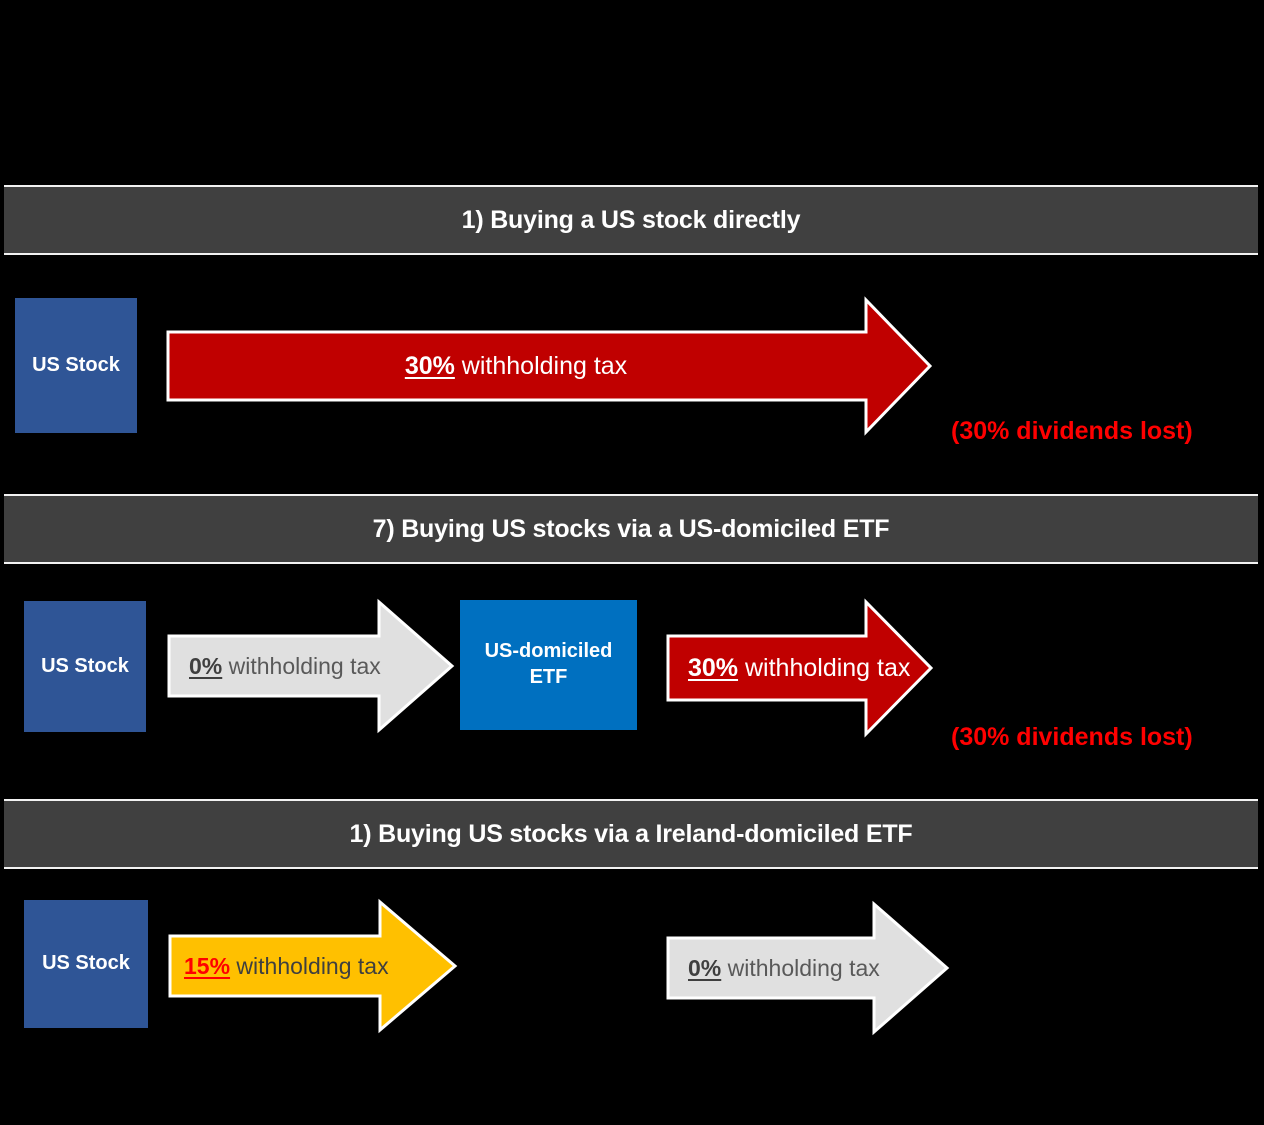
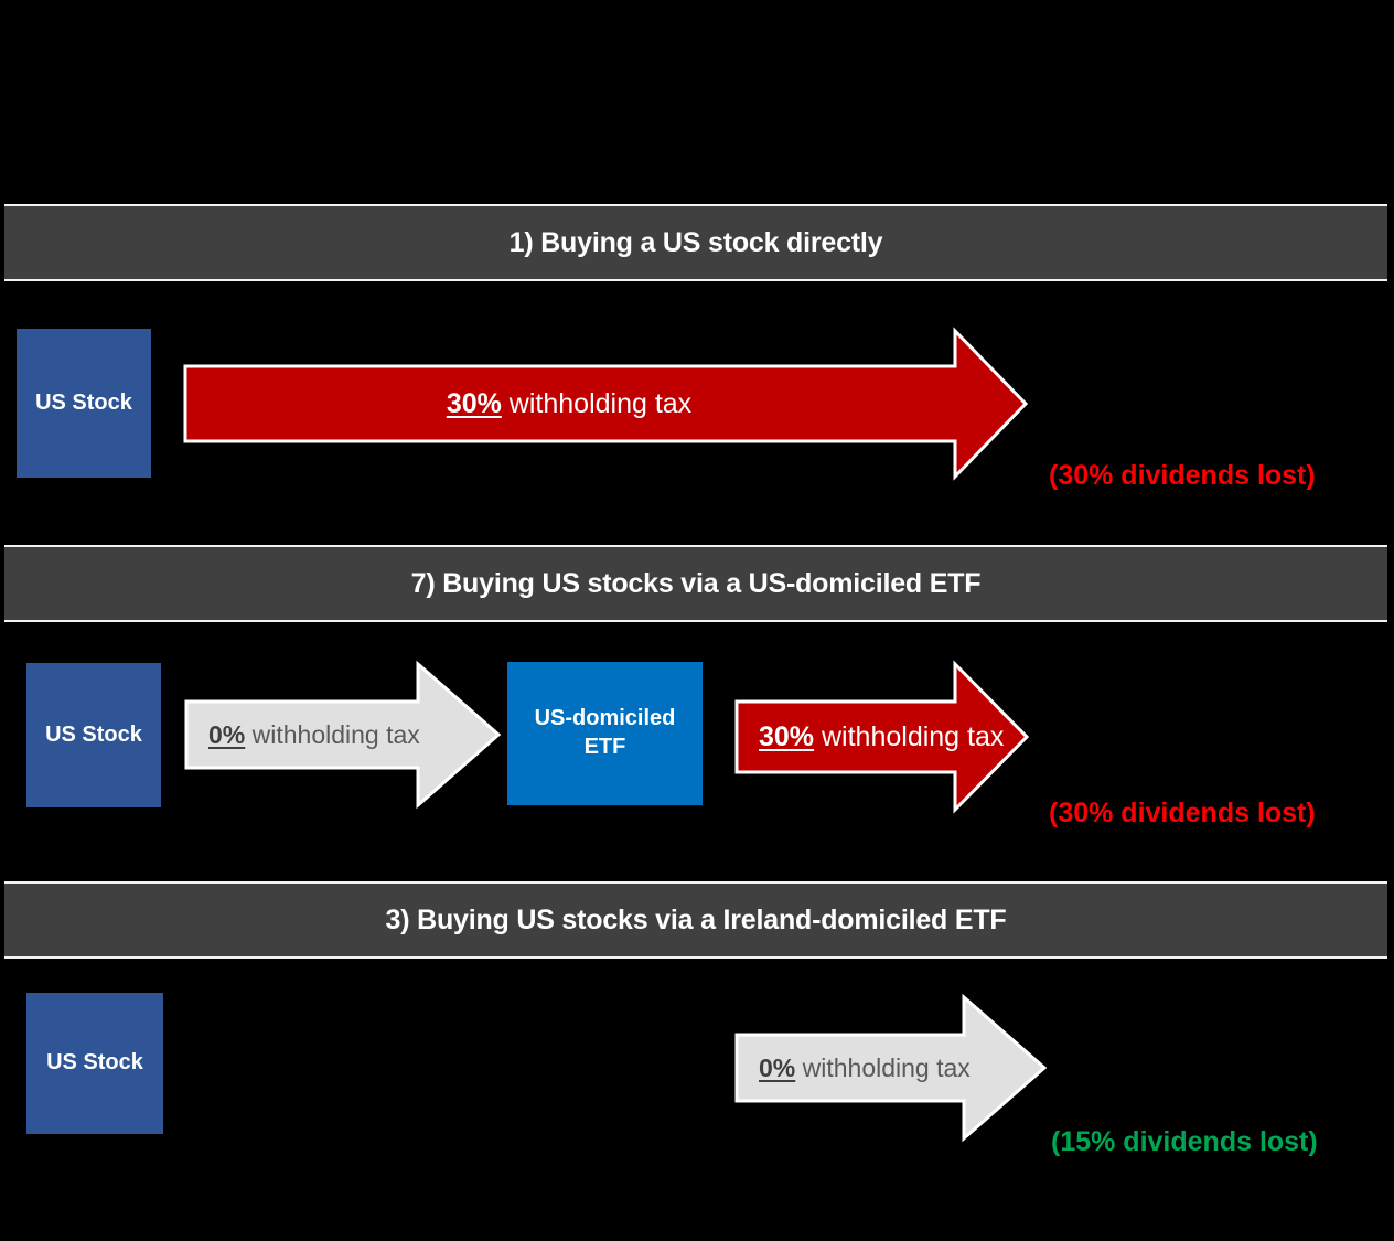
  1) Buying a US stock directly
  US Stock
  30% withholding tax
  (30% dividends lost)
  7) Buying US stocks via a US-domiciled ETF
  US Stock
  0% withholding tax
  US-domiciled
  ETF
  30% withholding tax
  (30% dividends lost)
- 1) Buying US stocks via a Ireland-domiciled ETF
+ 3) Buying US stocks via a Ireland-domiciled ETF
  US Stock
- 15% withholding tax
  0% withholding tax
+ (15% dividends lost)
